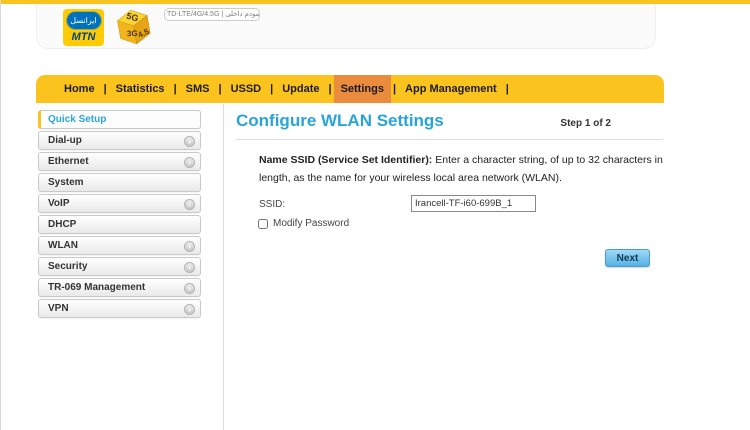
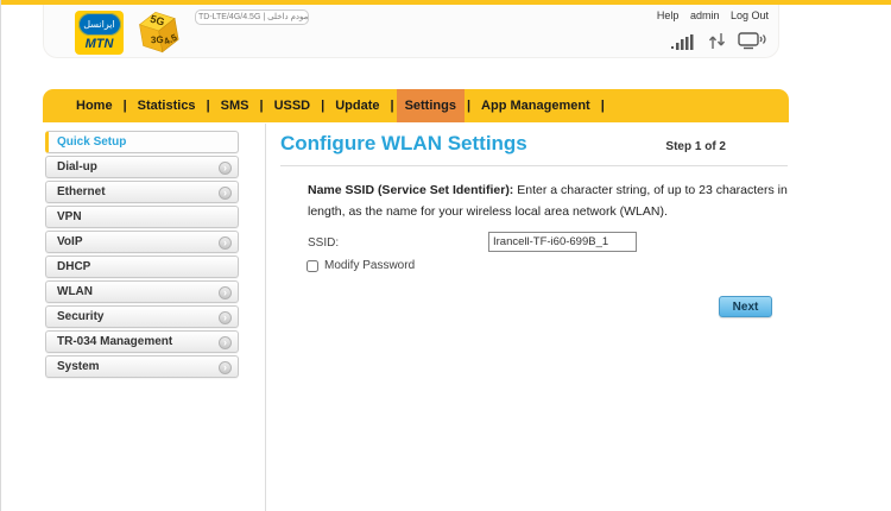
  ایرانسل
  MTN
+ Help admin Log Out
  Home
  |
  Statistics
  |
  SMS
  |
  USSD
  |
  Update
  |
  Settings
  |
  App Management
  |
  Quick Setup
  Dial-up
  ›
  Ethernet
  ›
- System
+ VPN
  VoIP
  ›
  DHCP
  WLAN
  ›
  Security
  ›
- TR-069 Management
+ TR-034 Management
  ›
- VPN
+ System
  ›
  Configure WLAN Settings
  Step 1 of 2
- Name SSID (Service Set Identifier): Enter a character string, of up to 32 characters in length, as the name for your wireless local area network (WLAN).
+ Name SSID (Service Set Identifier): Enter a character string, of up to 23 characters in length, as the name for your wireless local area network (WLAN).
  SSID:
  Irancell-TF-i60-699B_1
  Modify Password
  Next
